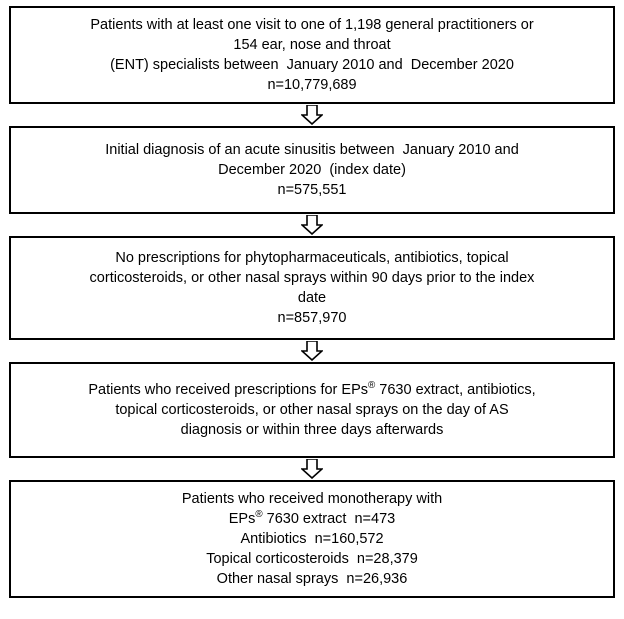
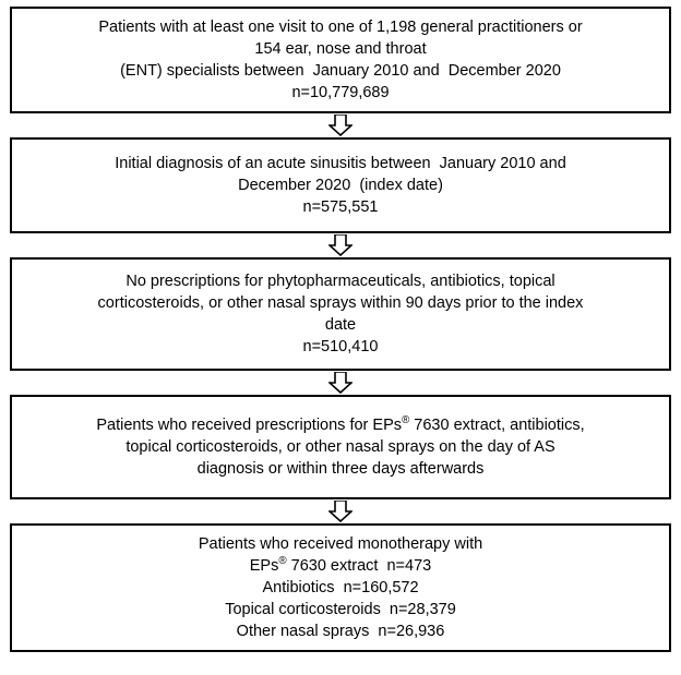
  Patients with at least one visit to one of 1,198 general practitioners or
  154 ear, nose and throat
  (ENT) specialists between January 2010 and December 2020
  n=10,779,689
  Initial diagnosis of an acute sinusitis between January 2010 and
  December 2020 (index date)
  n=575,551
  No prescriptions for phytopharmaceuticals, antibiotics, topical
  corticosteroids, or other nasal sprays within 90 days prior to the index
  date
- n=857,970
+ n=510,410
  Patients who received prescriptions for EPs® 7630 extract, antibiotics,
  topical corticosteroids, or other nasal sprays on the day of AS
  diagnosis or within three days afterwards
  Patients who received monotherapy with
  EPs® 7630 extract n=473
  Antibiotics n=160,572
  Topical corticosteroids n=28,379
  Other nasal sprays n=26,936
